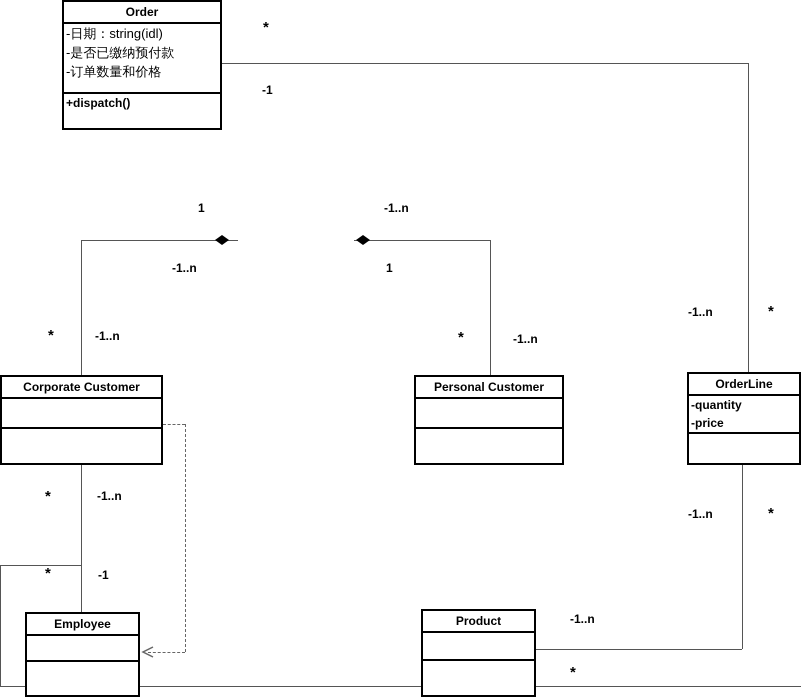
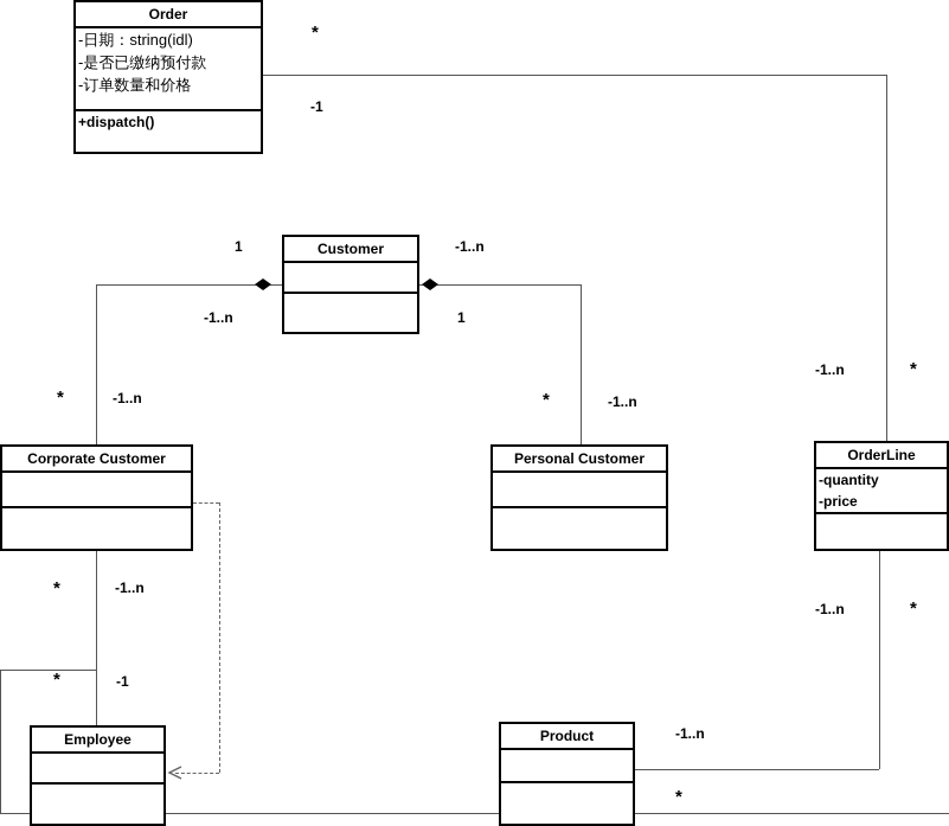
  Order
  -日期：string(idl)
  -是否已缴纳预付款
  -订单数量和价格
  +dispatch()
+ Customer
  Corporate Customer
  Personal Customer
  OrderLine
  -quantity
  -price
  Employee
  Product
  *
  -1
  1
  -1..n
  -1..n
  1
  *
  -1..n
  *
  -1..n
  -1..n
  *
  -1..n
  *
  *
  -1..n
  *
  -1
  -1..n
  *
